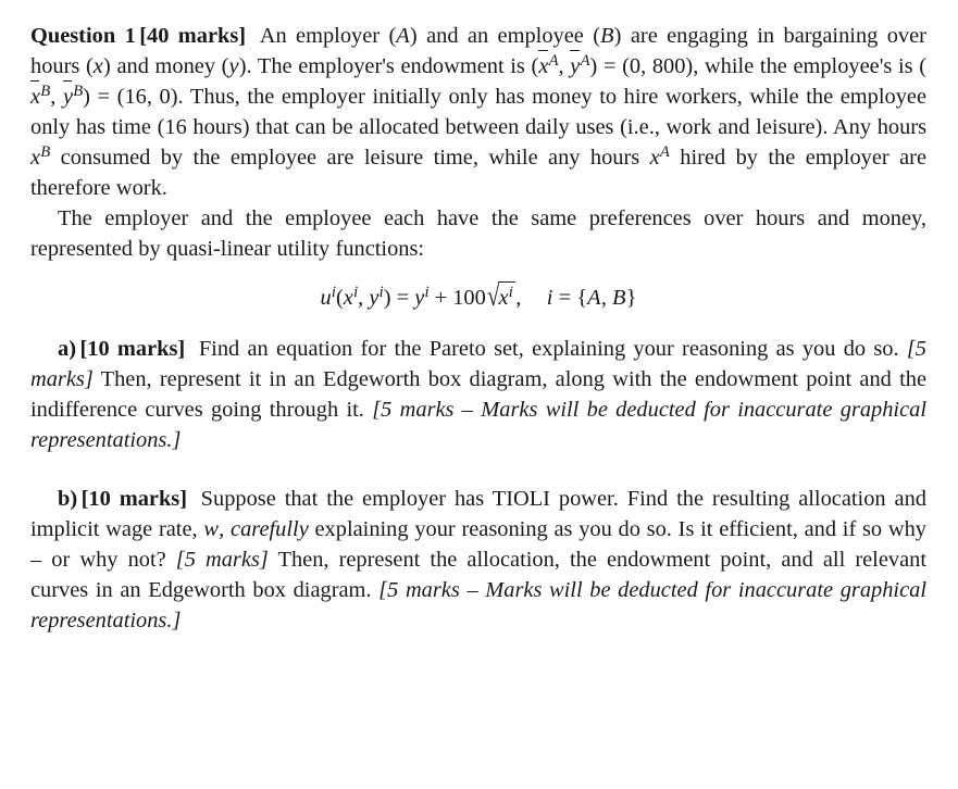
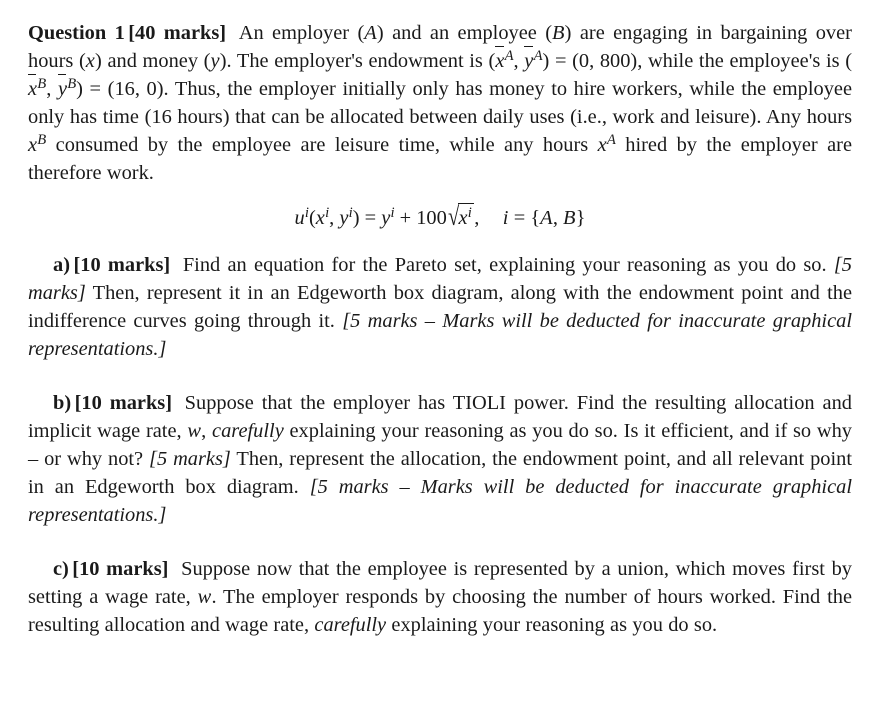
  Question 1 [40 marks] An employer (A) and an employee (B) are engaging in bargaining over hours (x) and money (y). The employer's endowment is (xA, yA) = (0, 800), while the employee's is (xB, yB) = (16, 0). Thus, the employer initially only has money to hire workers, while the employee only has time (16 hours) that can be allocated between daily uses (i.e., work and leisure). Any hours xB consumed by the employee are leisure time, while any hours xA hired by the employer are therefore work.
- The employer and the employee each have the same preferences over hours and money, represented by quasi-linear utility functions:
  ui(xi, yi) = yi + 100√xi , i = {A, B}
  a) [10 marks] Find an equation for the Pareto set, explaining your reasoning as you do so. [5 marks] Then, represent it in an Edgeworth box diagram, along with the endowment point and the indifference curves going through it. [5 marks – Marks will be deducted for inaccurate graphical representations.]
- b) [10 marks] Suppose that the employer has TIOLI power. Find the resulting allocation and implicit wage rate, w, carefully explaining your reasoning as you do so. Is it efficient, and if so why – or why not? [5 marks] Then, represent the allocation, the endowment point, and all relevant curves in an Edgeworth box diagram. [5 marks – Marks will be deducted for inaccurate graphical representations.]
+ b) [10 marks] Suppose that the employer has TIOLI power. Find the resulting allocation and implicit wage rate, w, carefully explaining your reasoning as you do so. Is it efficient, and if so why – or why not? [5 marks] Then, represent the allocation, the endowment point, and all relevant point in an Edgeworth box diagram. [5 marks – Marks will be deducted for inaccurate graphical representations.]
+ c) [10 marks] Suppose now that the employee is represented by a union, which moves first by setting a wage rate, w. The employer responds by choosing the number of hours worked. Find the resulting allocation and wage rate, carefully explaining your reasoning as you do so.
